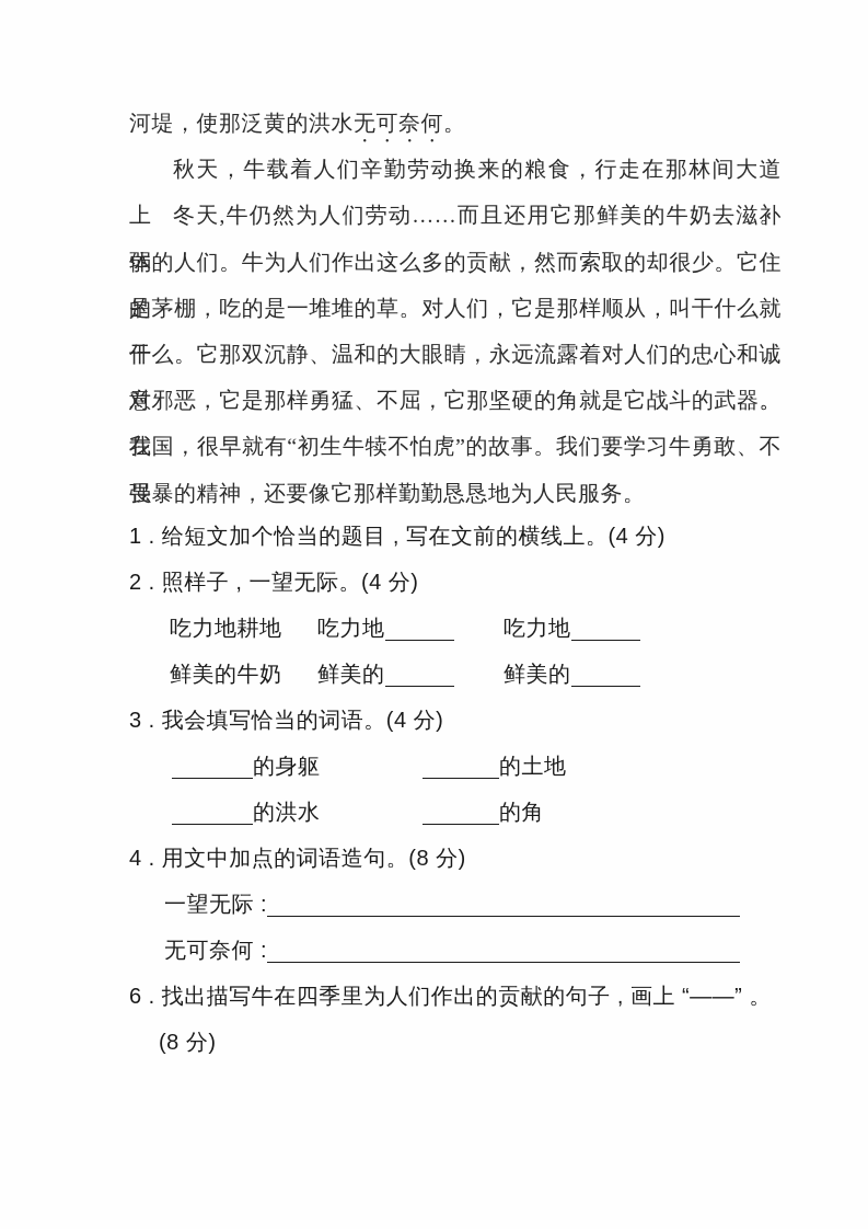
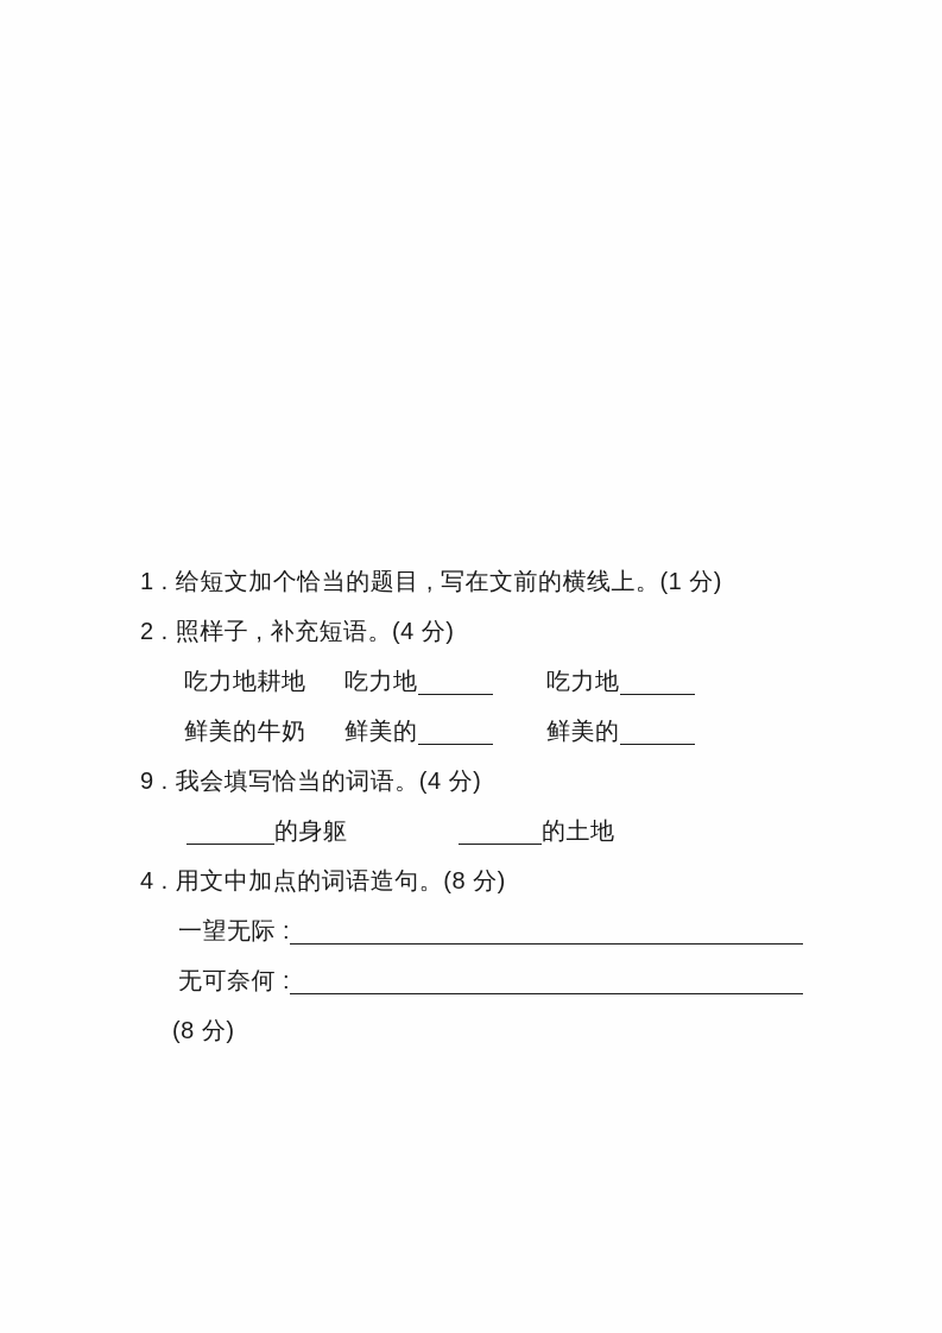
- 河堤，使那泛黄的洪水无可奈何。
- 秋天，牛载着人们辛勤劳动换来的粮食，行走在那林间大道上。
- 冬天,牛仍然为人们劳动……而且还用它那鲜美的牛奶去滋补体
- 弱的人们。牛为人们作出这么多的贡献，然而索取的却很少。它住的
- 是茅棚，吃的是一堆堆的草。对人们，它是那样顺从，叫干什么就干
- 什么。它那双沉静、温和的大眼睛，永远流露着对人们的忠心和诚意。
- 对邪恶，它是那样勇猛、不屈，它那坚硬的角就是它战斗的武器。在
- 我国，很早就有“初生牛犊不怕虎”的故事。我们要学习牛勇敢、不畏
- 强暴的精神，还要像它那样勤勤恳恳地为人民服务。
- 1 . 给短文加个恰当的题目 , 写在文前的横线上。(4 分)
+ 1 . 给短文加个恰当的题目 , 写在文前的横线上。(1 分)
- 2 . 照样子 , 一望无际。(4 分)
+ 2 . 照样子 , 补充短语。(4 分)
  吃力地耕地
  吃力地
  吃力地
  鲜美的牛奶
  鲜美的
  鲜美的
- 3 . 我会填写恰当的词语。(4 分)
+ 9 . 我会填写恰当的词语。(4 分)
  的身躯
  的土地
- 的洪水
- 的角
  4 . 用文中加点的词语造句。(8 分)
  一望无际 :
  无可奈何 :
- 6 . 找出描写牛在四季里为人们作出的贡献的句子 , 画上 “——” 。
  (8 分)
